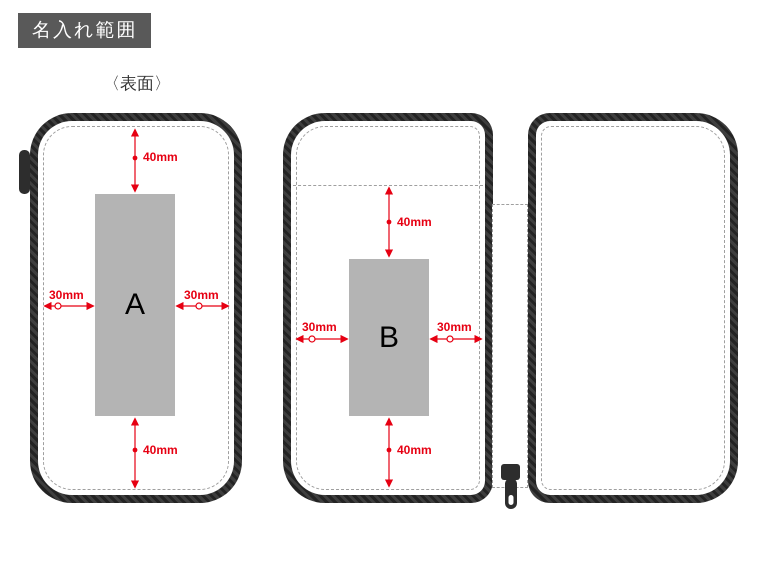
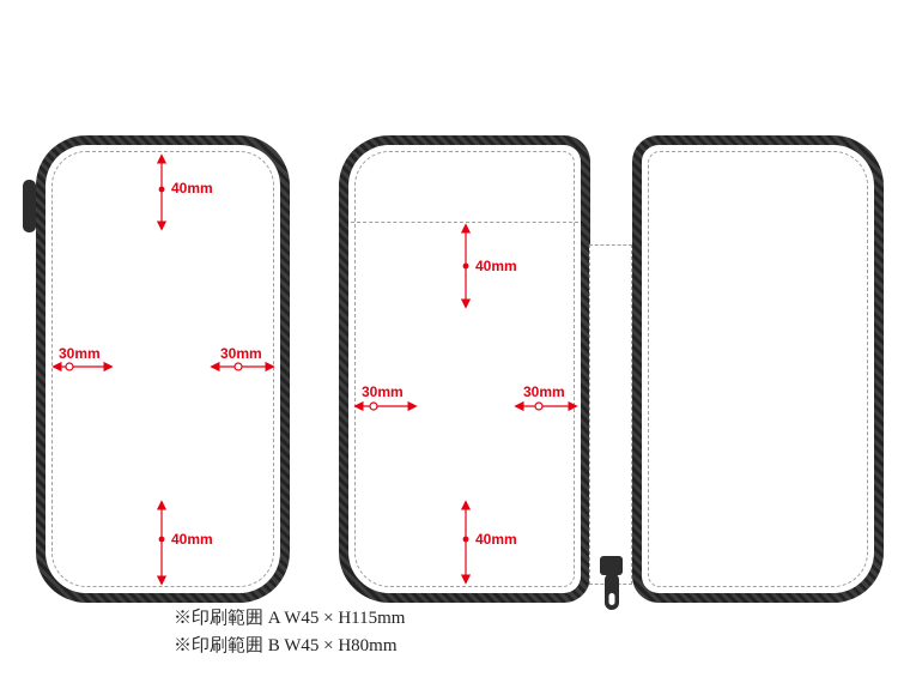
- 名入れ範囲
- 〈表面〉
- A
- B
  40mm
  40mm
  30mm
  30mm
  40mm
  40mm
  30mm
  30mm
+ ※印刷範囲 A W45 × H115mm
+ ※印刷範囲 B W45 × H80mm
